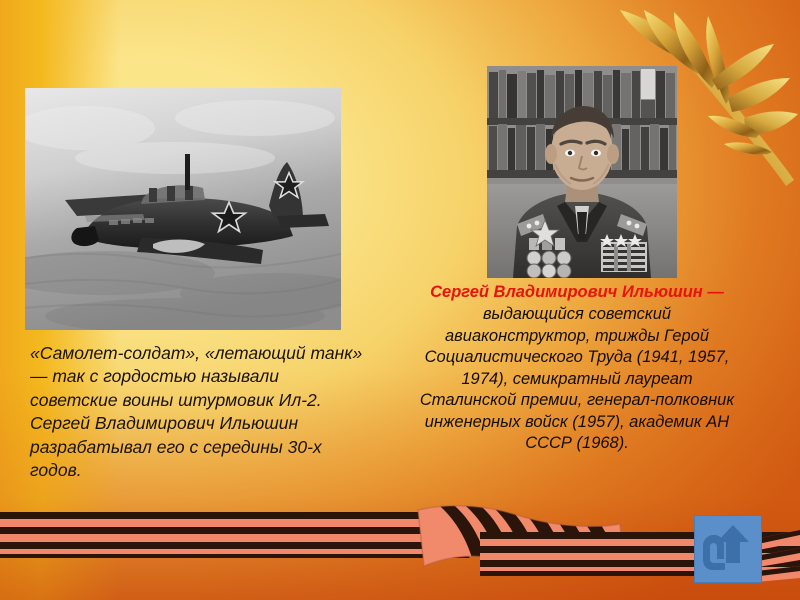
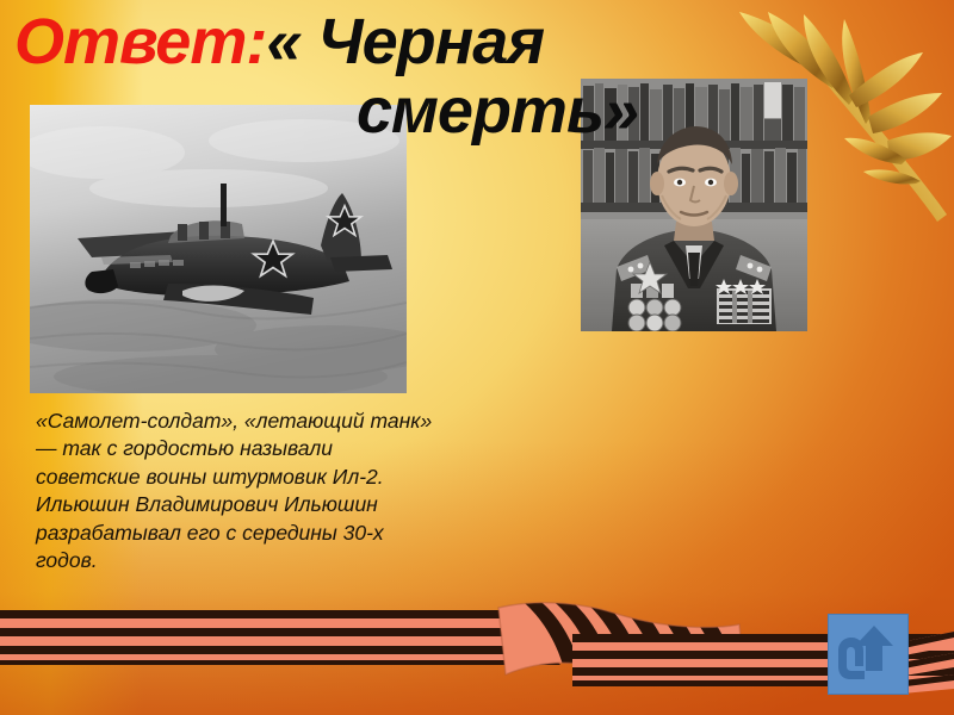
+ Ответ:« Черная
+ смерть»
- «Самолет-солдат», «летающий танк» — так с гордостью называли советские воины штурмовик Ил-2. Сергей Владимирович Ильюшин разрабатывал его с середины 30-х годов.
+ «Самолет-солдат», «летающий танк» — так с гордостью называли советские воины штурмовик Ил-2. Ильюшин Владимирович Ильюшин разрабатывал его с середины 30-х годов.
- Сергей Владимирович Ильюшин —
- выдающийся советский авиаконструктор, трижды Герой Социалистического Труда (1941, 1957, 1974), семикратный лауреат Сталинской премии, генерал-полковник инженерных войск (1957), академик АН СССР (1968).
